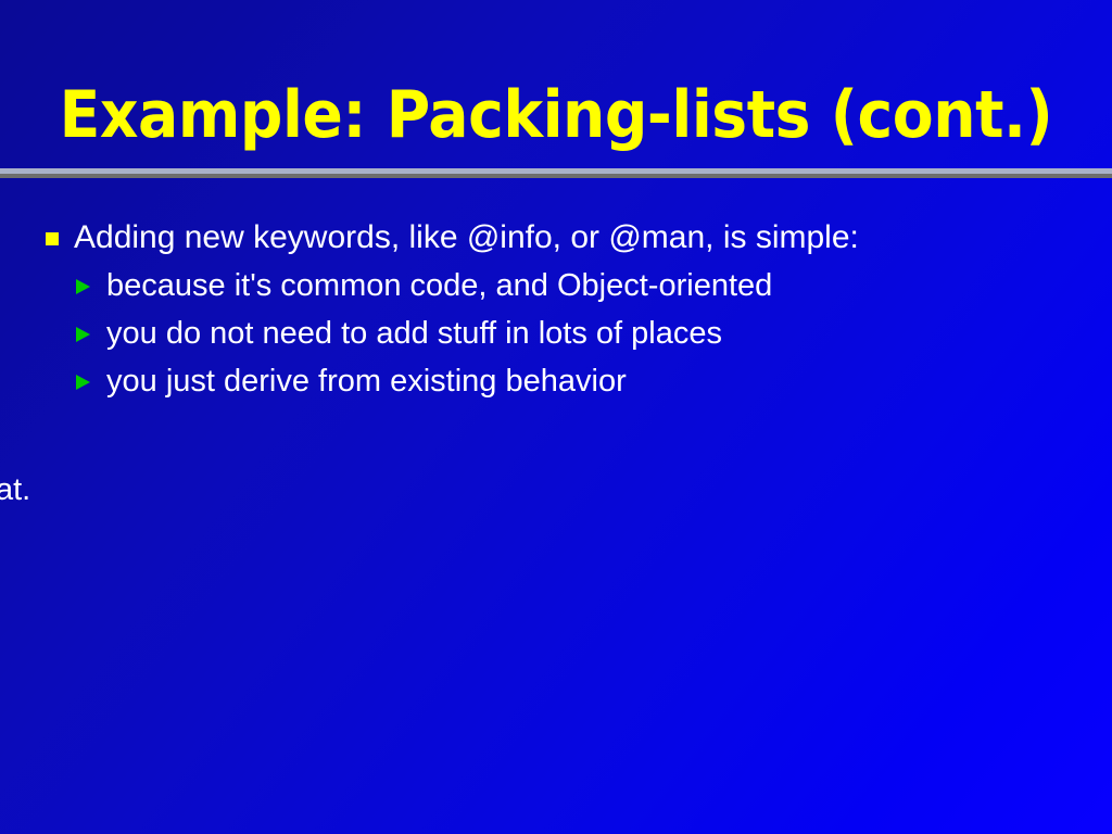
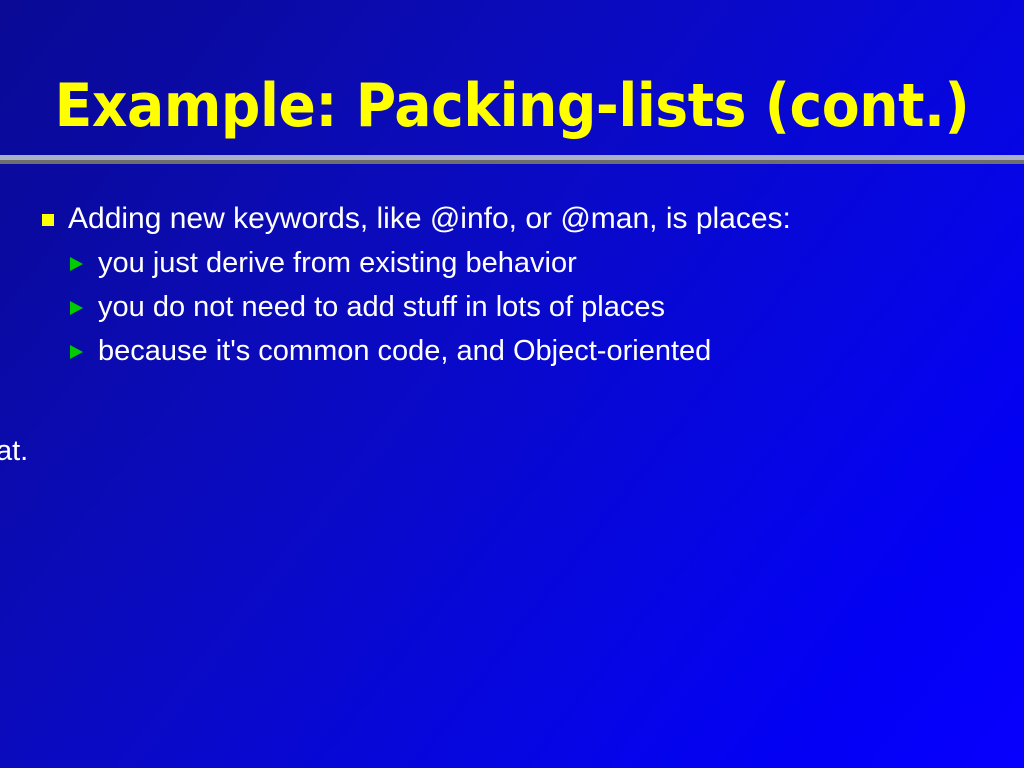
  Example: Packing-lists (cont.)
- Adding new keywords, like @info, or @man, is simple:
+ Adding new keywords, like @info, or @man, is places:
- because it's common code, and Object-oriented
+ you just derive from existing behavior
  you do not need to add stuff in lots of places
- you just derive from existing behavior
+ because it's common code, and Object-oriented
  at.
